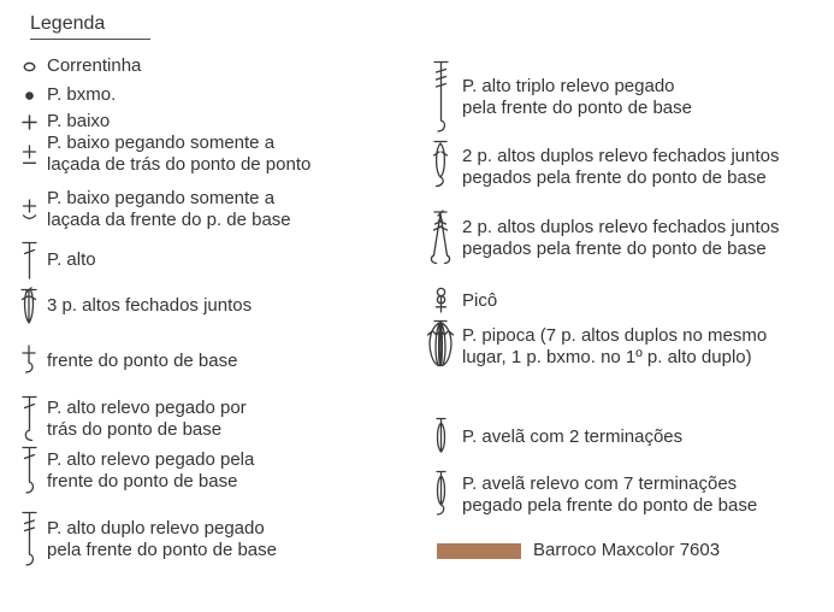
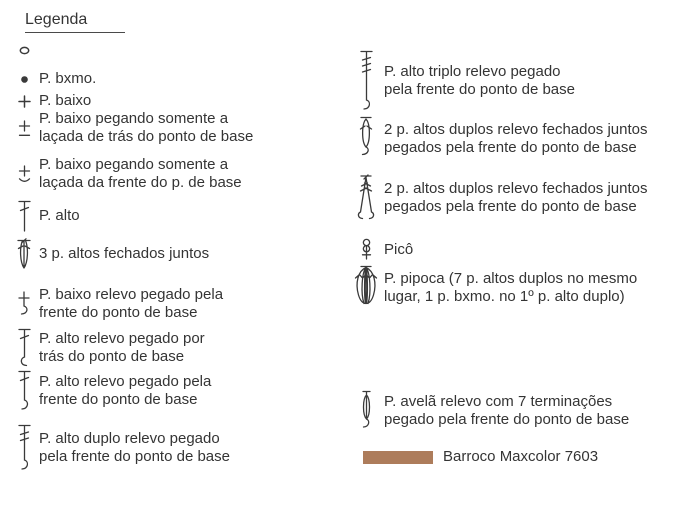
  Legenda
- Correntinha
  P. bxmo.
  P. baixo
  P. baixo pegando somente a
- laçada de trás do ponto de ponto
+ laçada de trás do ponto de base
  P. baixo pegando somente a
  laçada da frente do p. de base
  P. alto
  3 p. altos fechados juntos
+ P. baixo relevo pegado pela
  frente do ponto de base
  P. alto relevo pegado por
  trás do ponto de base
  P. alto relevo pegado pela
  frente do ponto de base
  P. alto duplo relevo pegado
  pela frente do ponto de base
  P. alto triplo relevo pegado
  pela frente do ponto de base
  2 p. altos duplos relevo fechados juntos
  pegados pela frente do ponto de base
  2 p. altos duplos relevo fechados juntos
  pegados pela frente do ponto de base
  Picô
  P. pipoca (7 p. altos duplos no mesmo
  lugar, 1 p. bxmo. no 1º p. alto duplo)
- P. avelã com 2 terminações
  P. avelã relevo com 7 terminações
  pegado pela frente do ponto de base
  Barroco Maxcolor 7603
